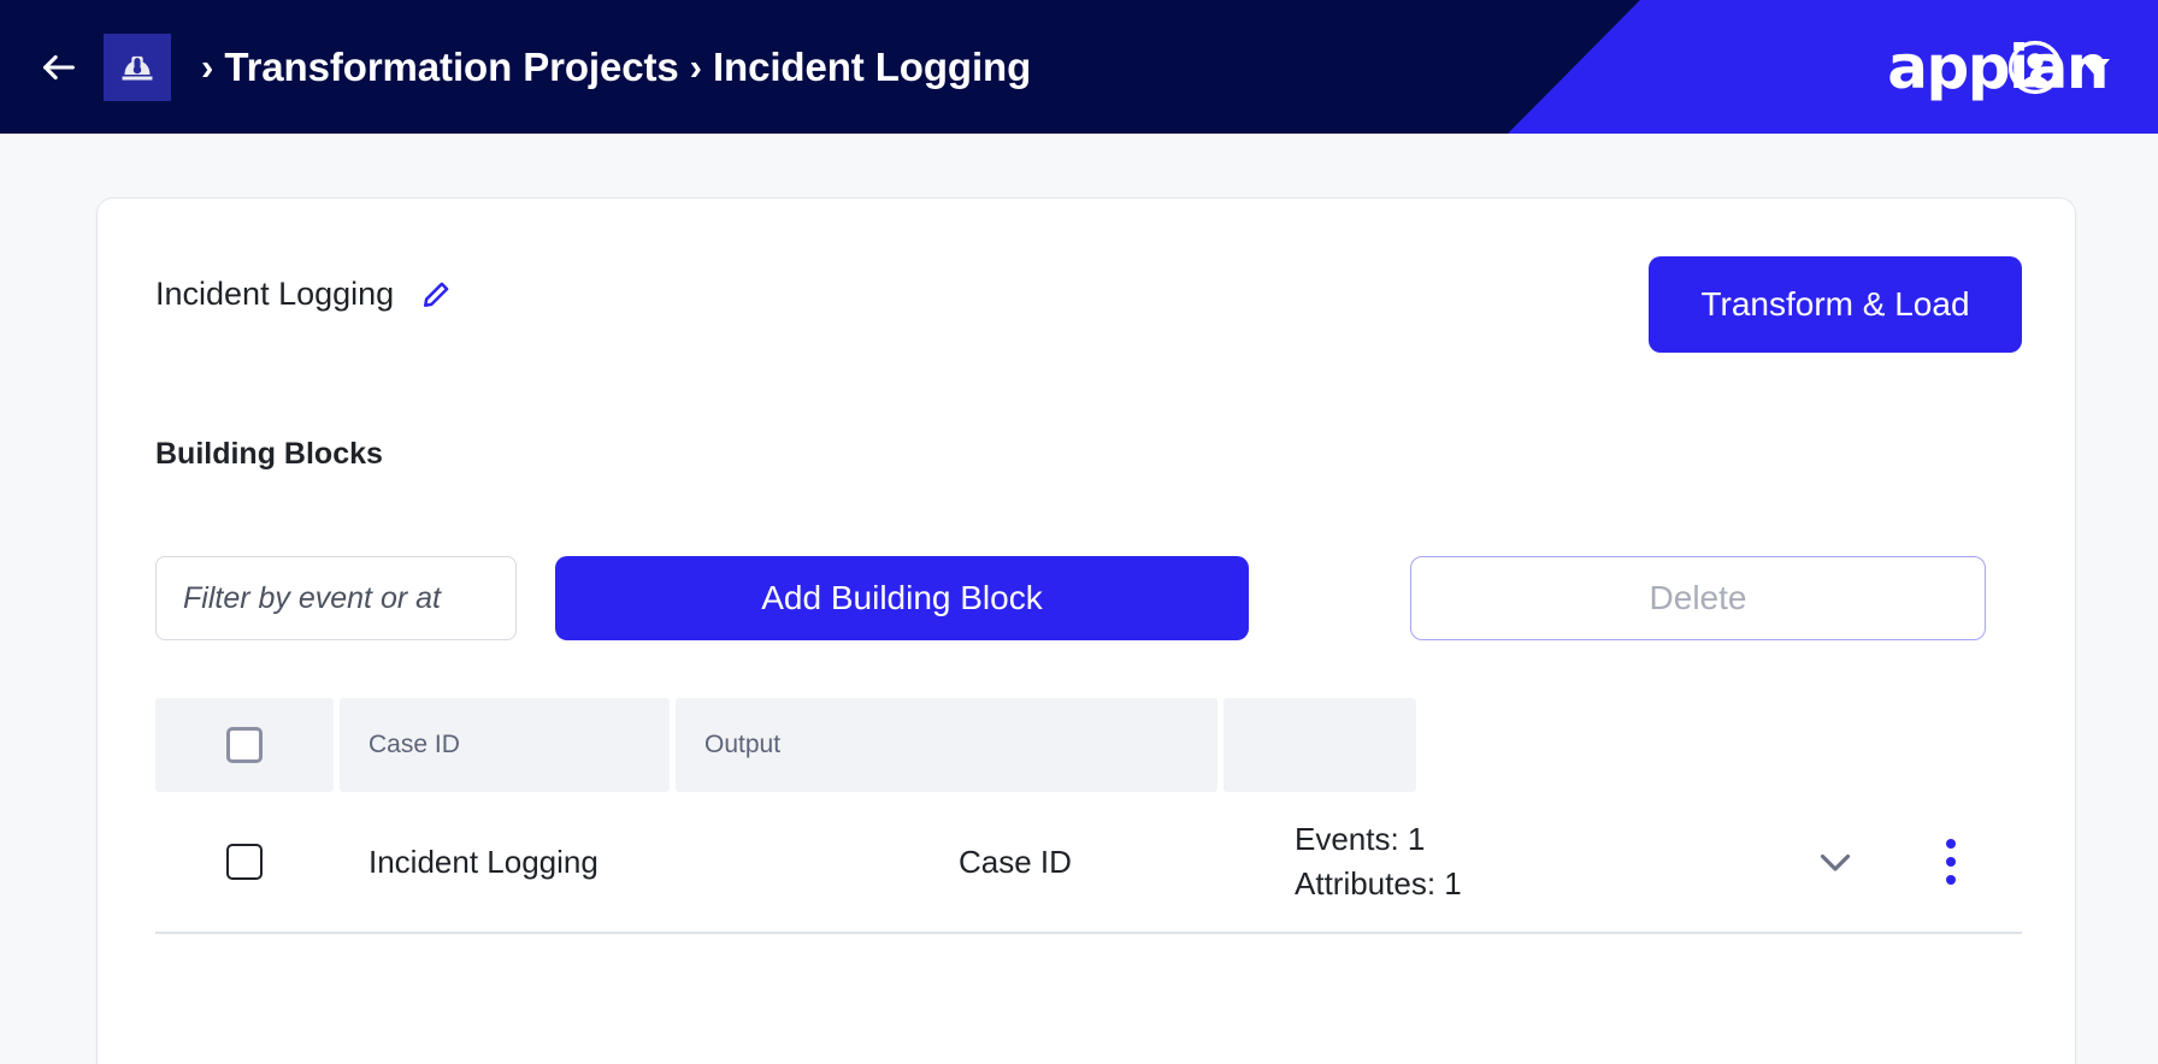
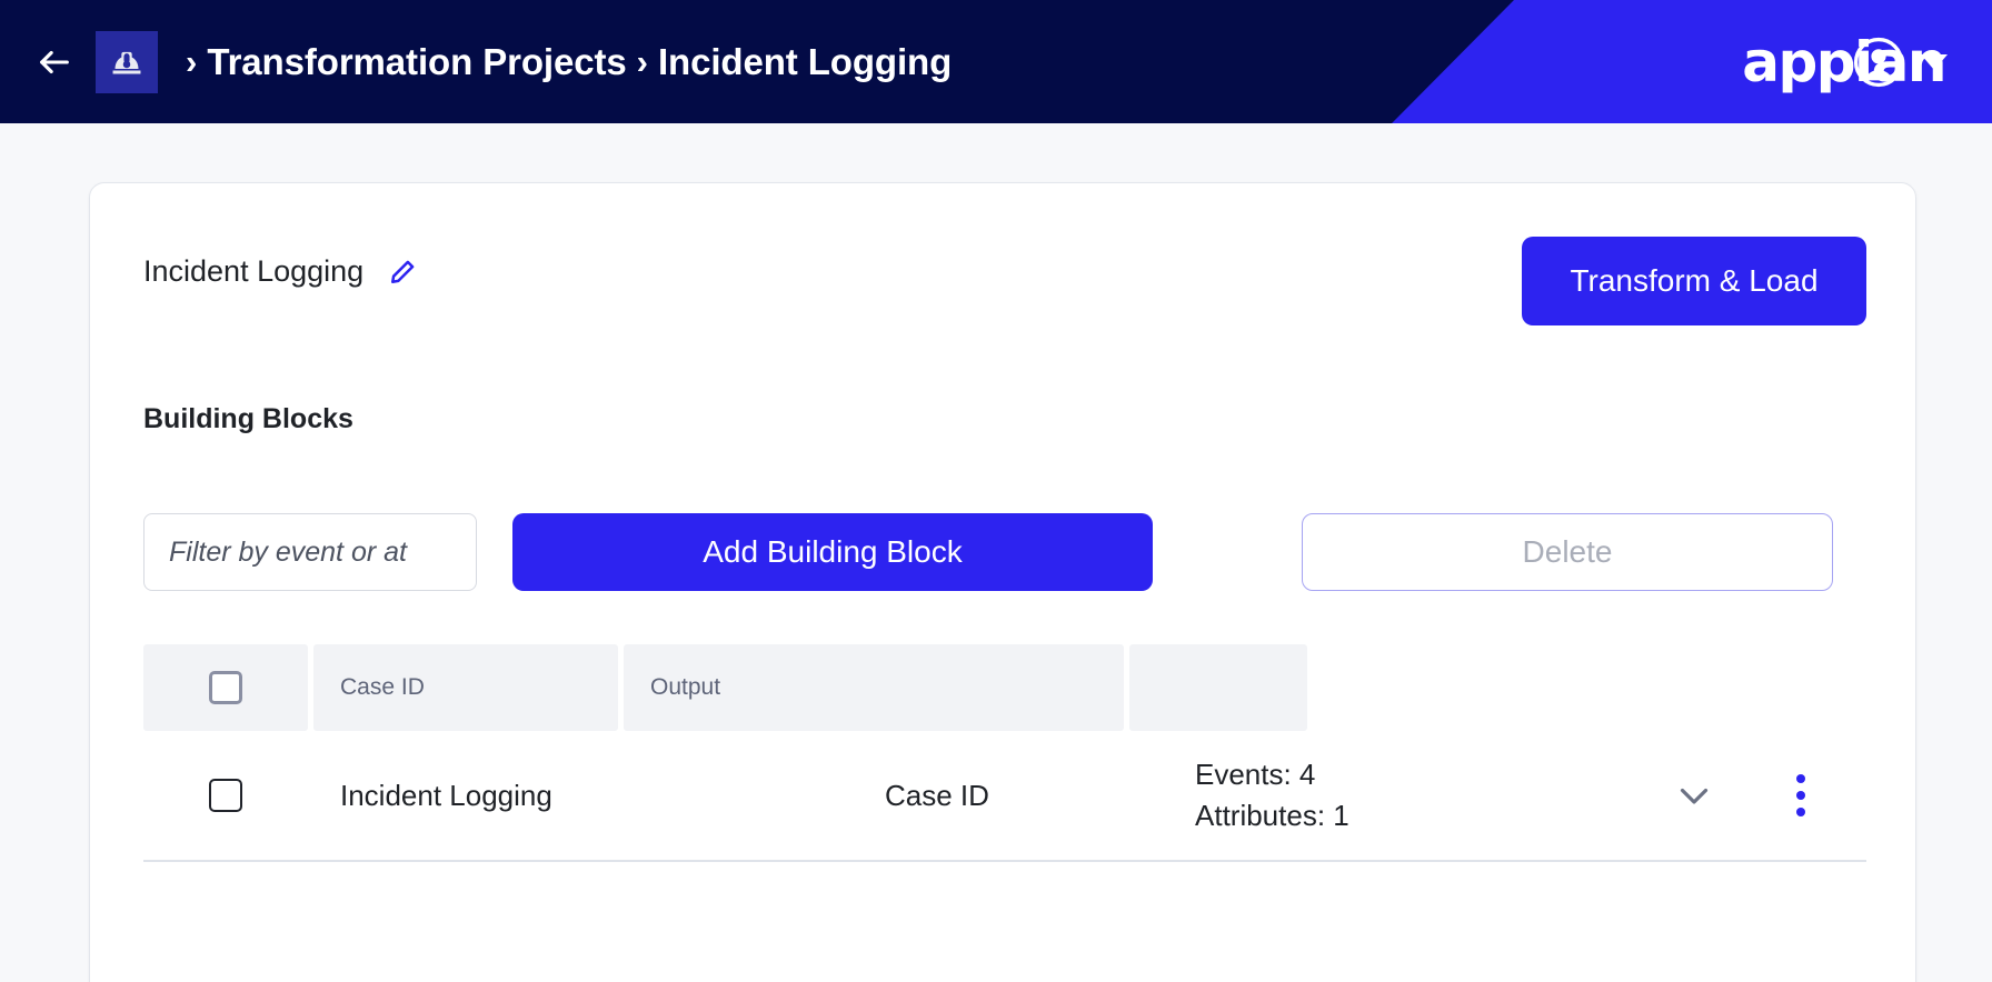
  ›
  Transformation Projects
  ›
  Incident Logging
  appian
  Incident Logging
  Transform & Load
  Building Blocks
  Filter by event or at
  Add Building Block
  Delete
  Case ID
  Output
  Incident Logging
  Case ID
- Events: 1
+ Events: 4
  Attributes: 1
